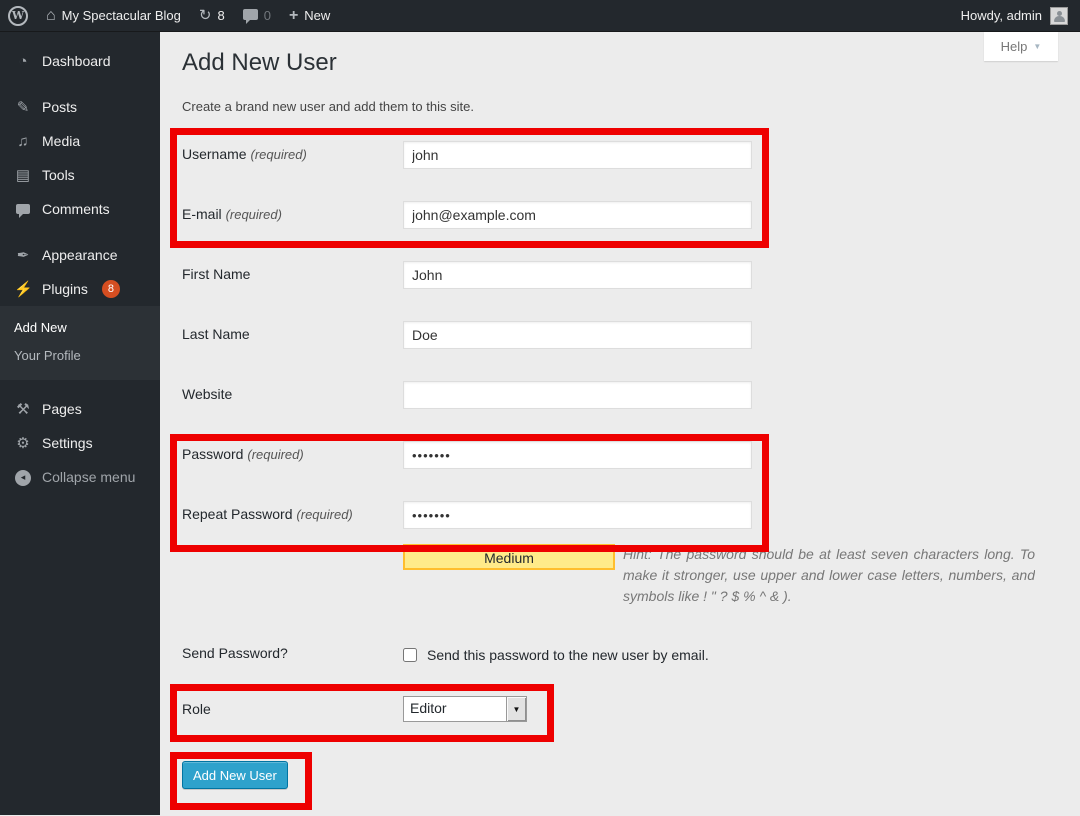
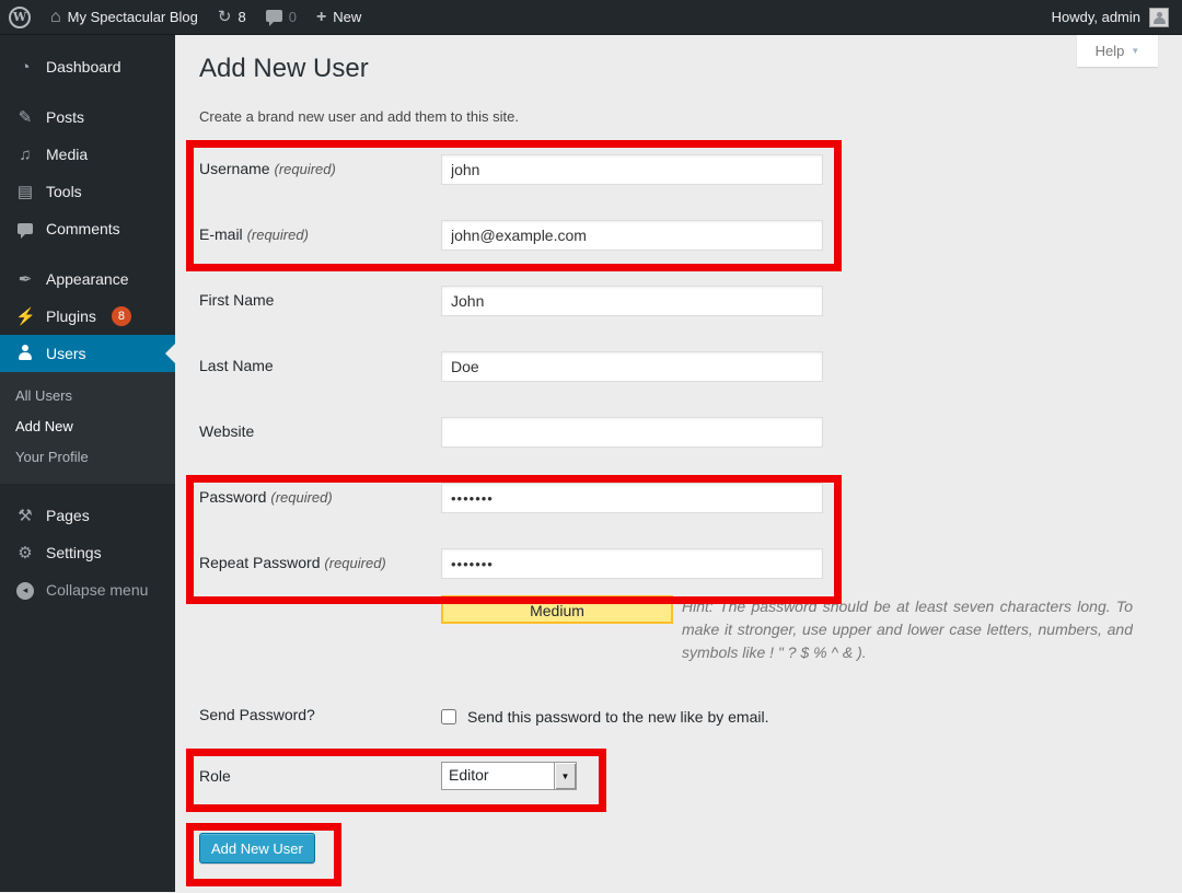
  W
  ⌂
  My Spectacular Blog
  ↻
  8
  0
  +
  New
  Howdy, admin
  ◔
  Dashboard
  ✎
  Posts
  ♫
  Media
  ▤
  Tools
  Comments
  ✒
  Appearance
  ⚡
  Plugins
  8
+ Users
+ All Users
  Add New
  Your Profile
  ⚒
  Pages
  ⚙
  Settings
  ◂
  Collapse menu
  Help
  ▼
  Add New User
  Create a brand new user and add them to this site.
  Username (required)
  john
  E-mail (required)
  john@example.com
  First Name
  John
  Last Name
  Doe
  Website
  Password (required)
  •••••••
  Repeat Password (required)
  •••••••
  Medium
  Hint: The password should be at least seven characters long. To make it stronger, use upper and lower case letters, numbers, and symbols like ! " ? $ % ^ & ).
  Send Password?
- Send this password to the new user by email.
+ Send this password to the new like by email.
  Role
  Editor
  ▼
  Add New User
